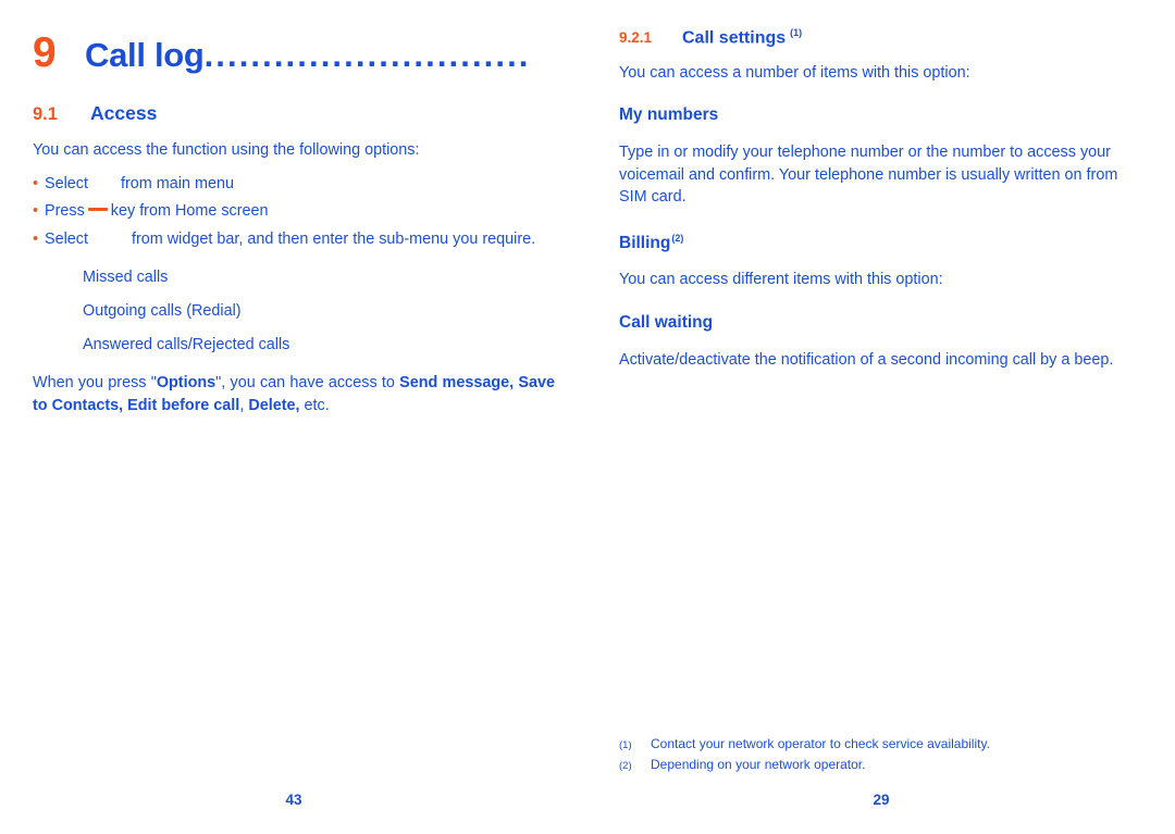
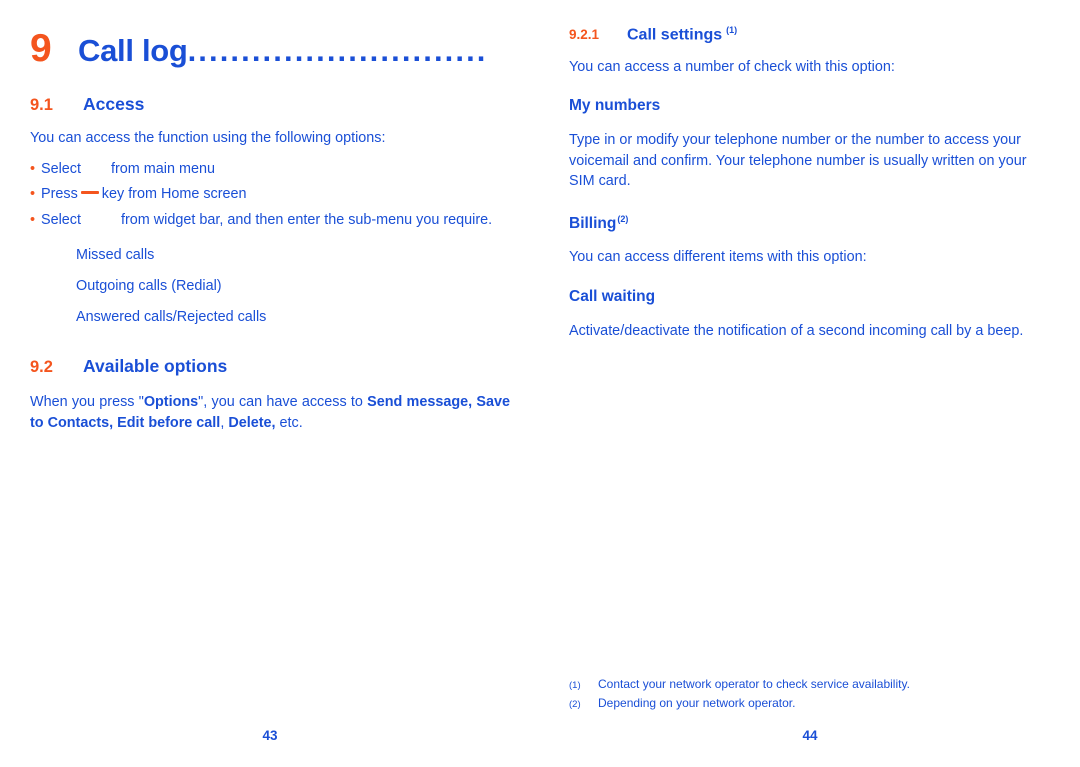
  9
  Call log............................
  9.1
  Access
  You can access the function using the following options:
  •
  Select from main menu
  •
  Press key from Home screen
  •
  Select from widget bar, and then enter the sub-menu you require.
  Missed calls
  Outgoing calls (Redial)
  Answered calls/Rejected calls
+ 9.2
+ Available options
  When you press "Options", you can have access to Send message, Save to Contacts, Edit before call, Delete, etc.
  43
  9.2.1
  Call settings (1)
- You can access a number of items with this option:
+ You can access a number of check with this option:
  My numbers
- Type in or modify your telephone number or the number to access your voicemail and confirm. Your telephone number is usually written on from SIM card.
+ Type in or modify your telephone number or the number to access your voicemail and confirm. Your telephone number is usually written on your SIM card.
  Billing(2)
  You can access different items with this option:
  Call waiting
  Activate/deactivate the notification of a second incoming call by a beep.
  (1)
  Contact your network operator to check service availability.
  (2)
  Depending on your network operator.
- 29
+ 44
